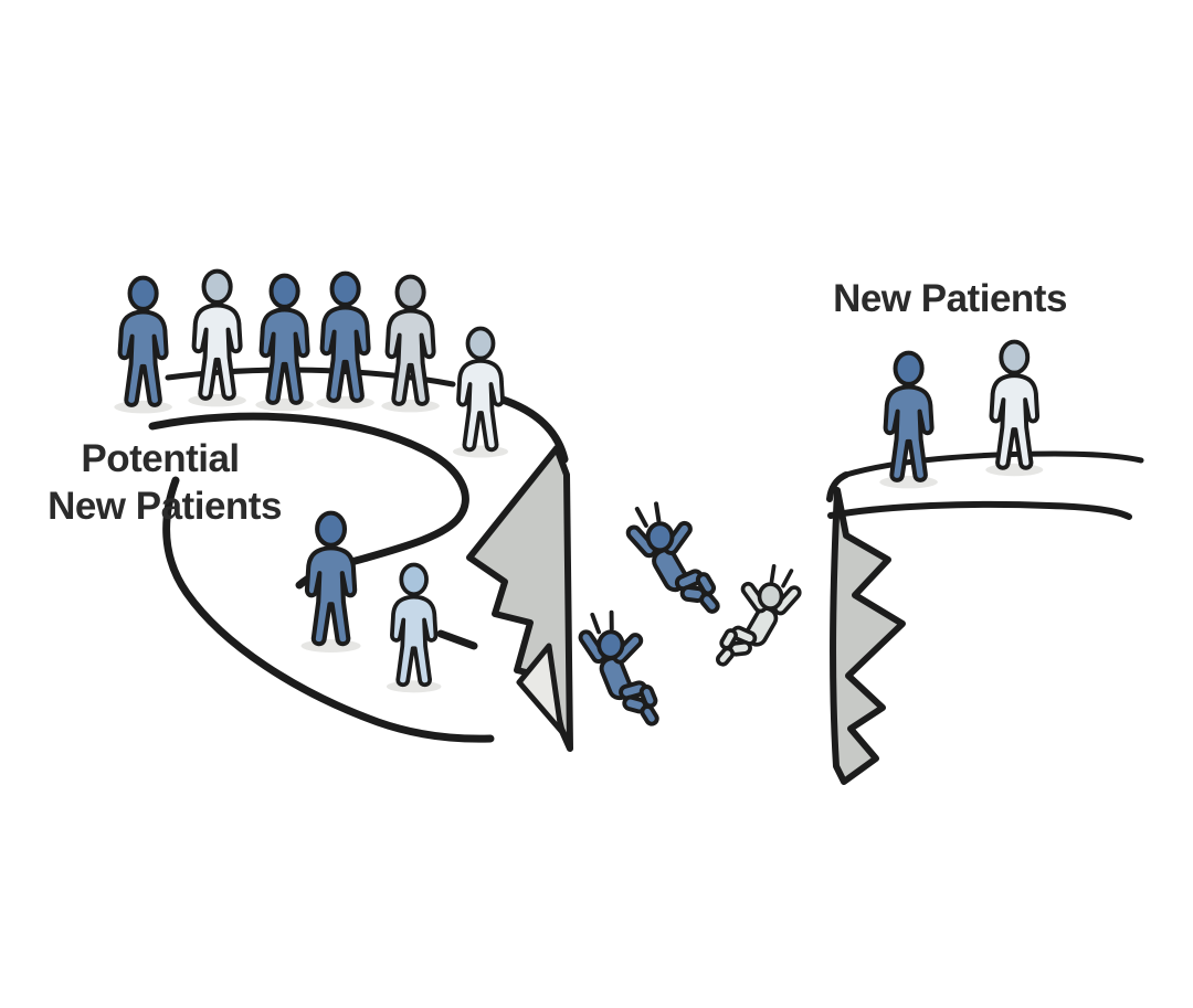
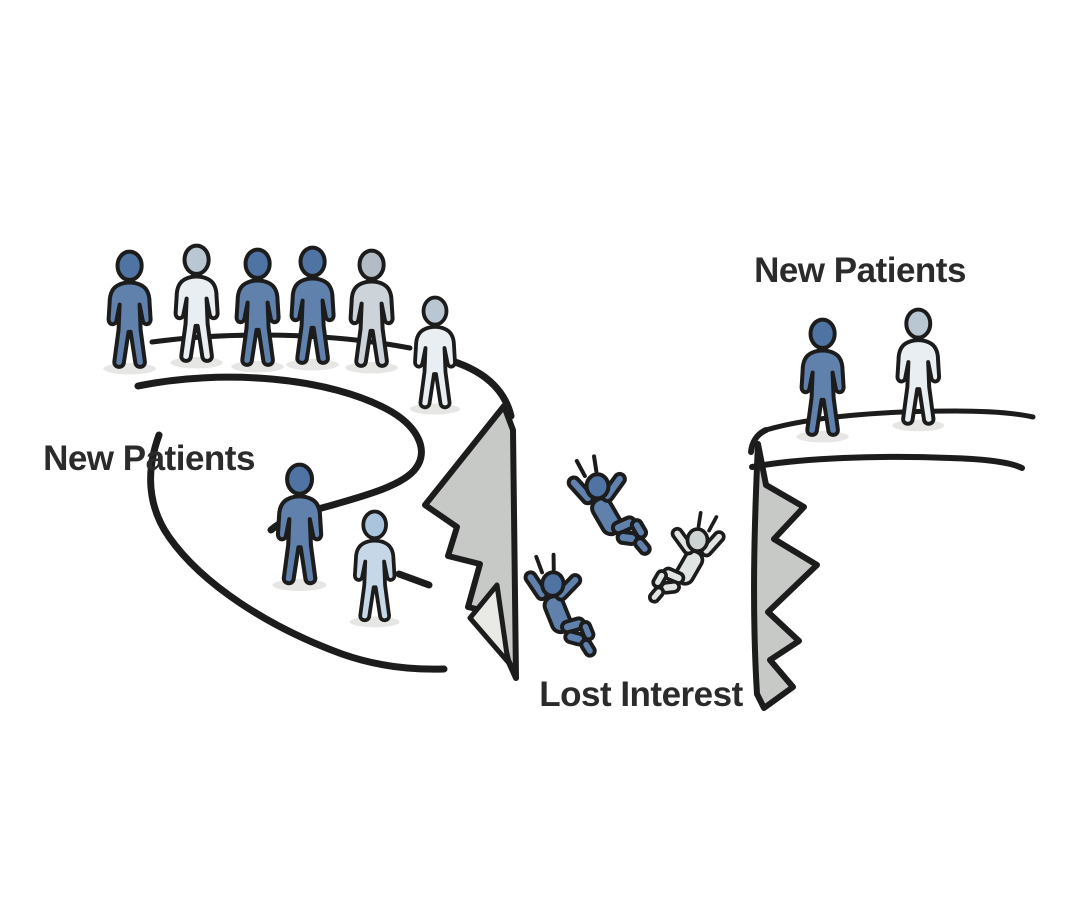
- Potential
  New Patients
+ Lost Interest
  New Patients
